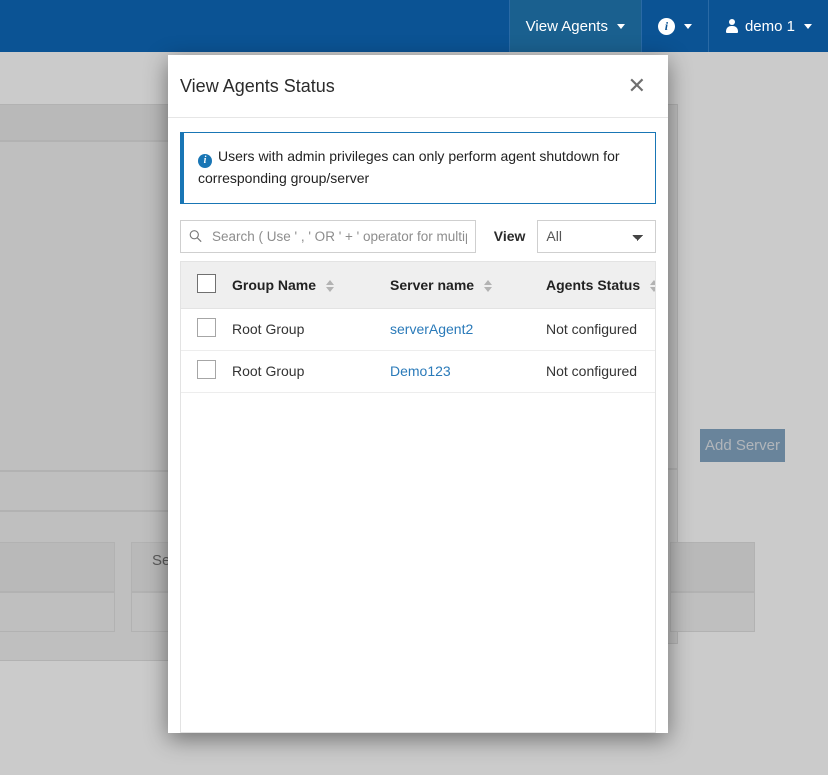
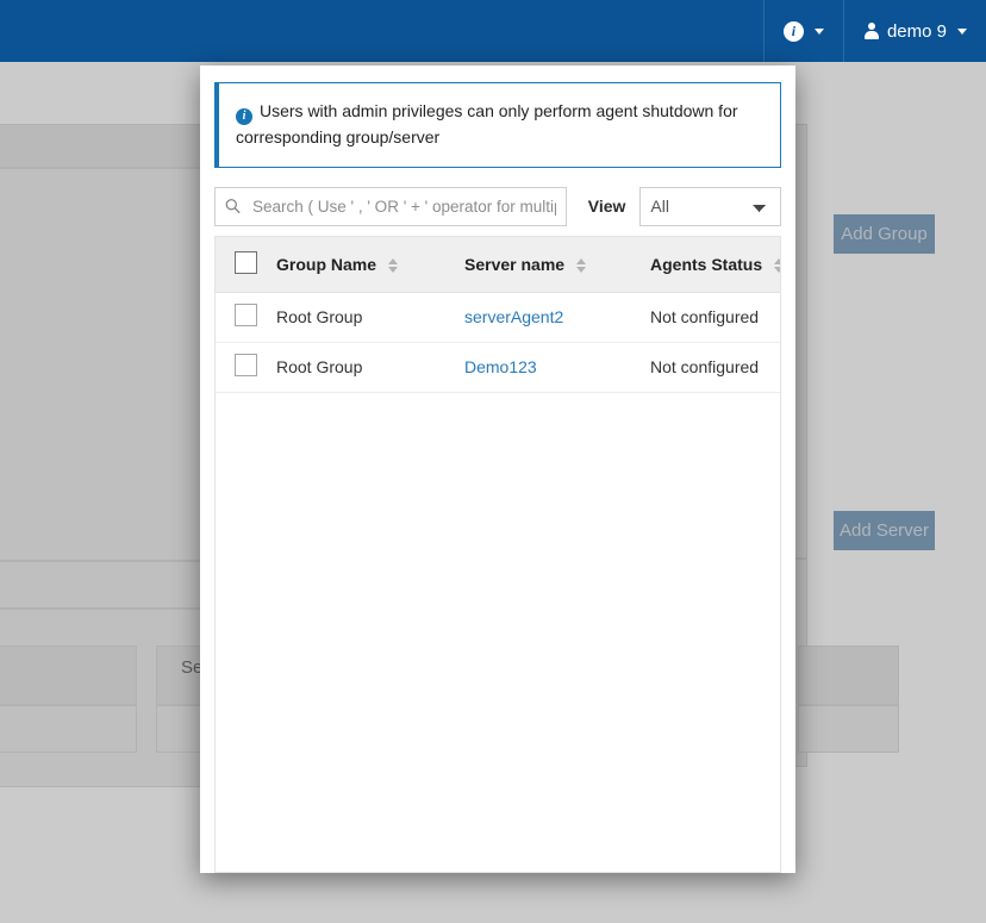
  Se
+ Add Group
  Add Server
- View Agents
  i
- demo 1
+ demo 9
- View Agents Status
- ✕
  i Users with admin privileges can only perform agent shutdown for corresponding group/server
  Search ( Use ' , ' OR ' + ' operator for multi
  View
  All
  	Group Name	Server name	Agents Status
  	Root Group	serverAgent2	Not configured
  	Root Group	Demo123	Not configured
